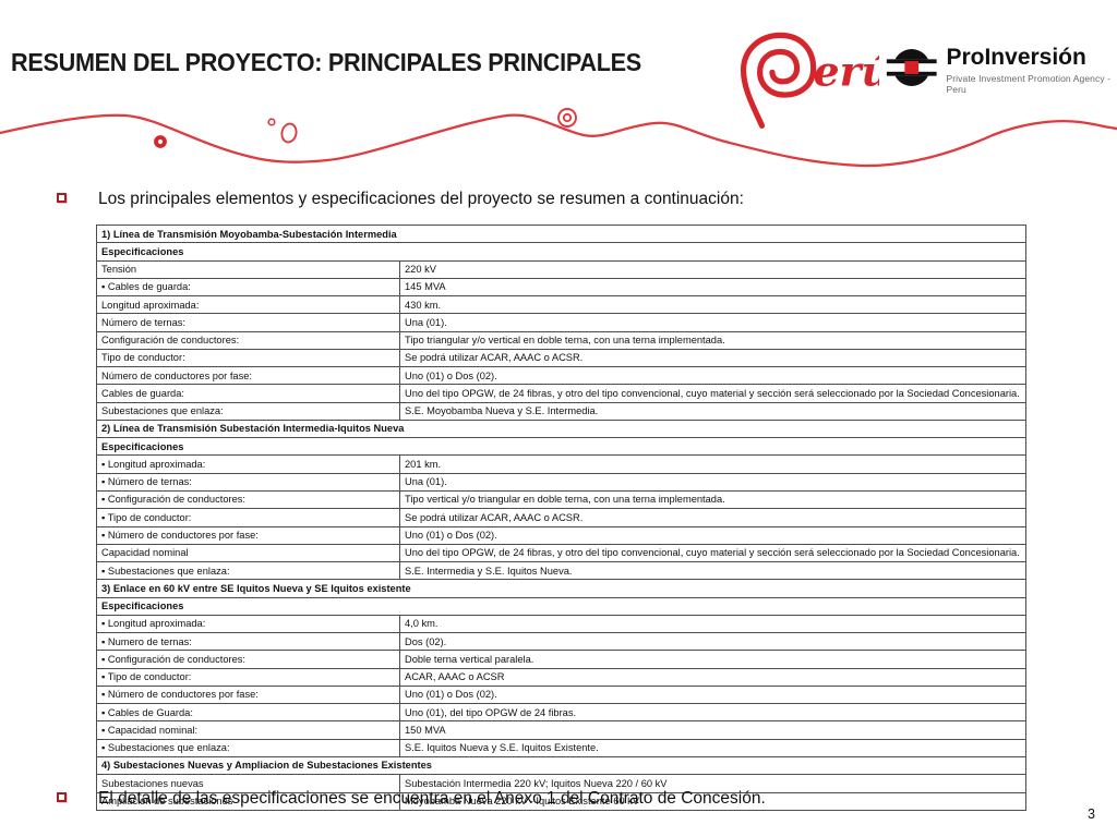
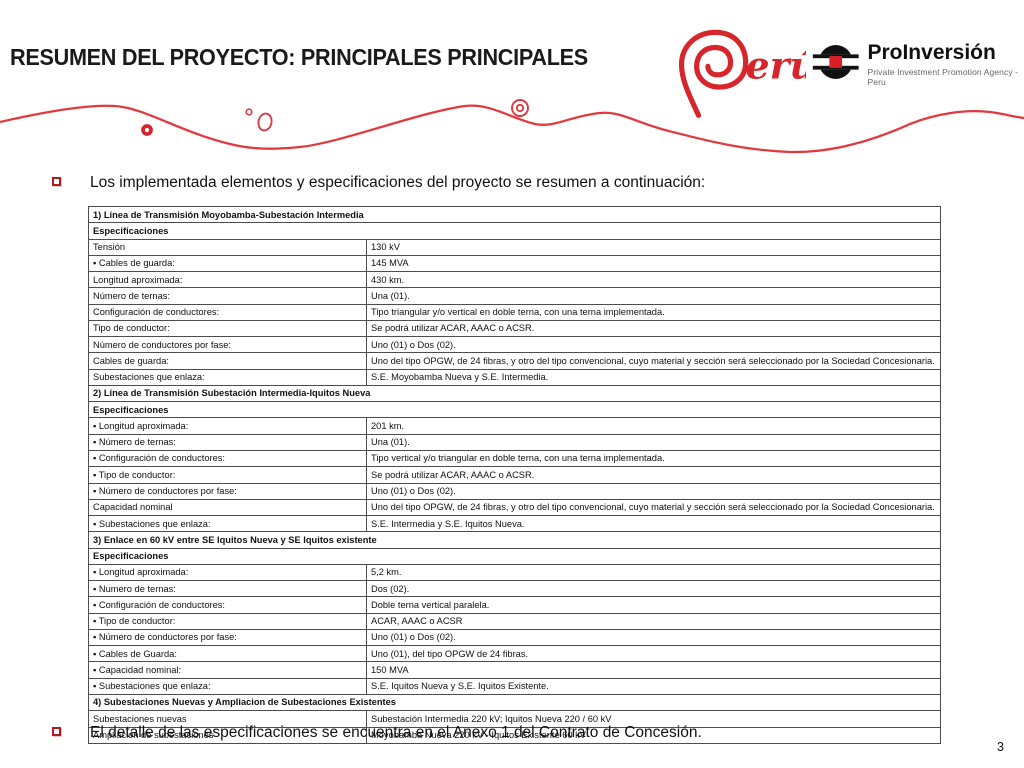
  RESUMEN DEL PROYECTO: PRINCIPALES PRINCIPALES
  erú
  ProInversión
  Private Investment Promotion Agency - Peru
- Los principales elementos y especificaciones del proyecto se resumen a continuación:
+ Los implementada elementos y especificaciones del proyecto se resumen a continuación:
  1) Línea de Transmisión Moyobamba-Subestación Intermedia
  Especificaciones
- Tensión	220 kV
+ Tensión	130 kV
  ▪ Cables de guarda:	145 MVA
  Longitud aproximada:	430 km.
  Número de ternas:	Una (01).
  Configuración de conductores:	Tipo triangular y/o vertical en doble terna, con una terna implementada.
  Tipo de conductor:	Se podrá utilizar ACAR, AAAC o ACSR.
  Número de conductores por fase:	Uno (01) o Dos (02).
  Cables de guarda:	Uno del tipo OPGW, de 24 fibras, y otro del tipo convencional, cuyo material y sección será seleccionado por la Sociedad Concesionaria.
  Subestaciones que enlaza:	S.E. Moyobamba Nueva y S.E. Intermedia.
  2) Línea de Transmisión Subestación Intermedia-Iquitos Nueva
  Especificaciones
  ▪ Longitud aproximada:	201 km.
  ▪ Número de ternas:	Una (01).
  ▪ Configuración de conductores:	Tipo vertical y/o triangular en doble terna, con una terna implementada.
  ▪ Tipo de conductor:	Se podrá utilizar ACAR, AAAC o ACSR.
  ▪ Número de conductores por fase:	Uno (01) o Dos (02).
  Capacidad nominal	Uno del tipo OPGW, de 24 fibras, y otro del tipo convencional, cuyo material y sección será seleccionado por la Sociedad Concesionaria.
  ▪ Subestaciones que enlaza:	S.E. Intermedia y S.E. Iquitos Nueva.
  3) Enlace en 60 kV entre SE Iquitos Nueva y SE Iquitos existente
  Especificaciones
- ▪ Longitud aproximada:	4,0 km.
+ ▪ Longitud aproximada:	5,2 km.
  ▪ Numero de ternas:	Dos (02).
  ▪ Configuración de conductores:	Doble terna vertical paralela.
  ▪ Tipo de conductor:	ACAR, AAAC o ACSR
  ▪ Número de conductores por fase:	Uno (01) o Dos (02).
  ▪ Cables de Guarda:	Uno (01), del tipo OPGW de 24 fibras.
  ▪ Capacidad nominal:	150 MVA
  ▪ Subestaciones que enlaza:	S.E. Iquitos Nueva y S.E. Iquitos Existente.
  4) Subestaciones Nuevas y Ampliacion de Subestaciones Existentes
  Subestaciones nuevas	Subestación Intermedia 220 kV; Iquitos Nueva 220 / 60 kV
  Ampliación de subestaciones	Moyobamba Nueva 220 kV - Iquitos Existente 60 kV
  El detalle de las especificaciones se encuentra en el Anexo 1 del Contrato de Concesión.
  3
